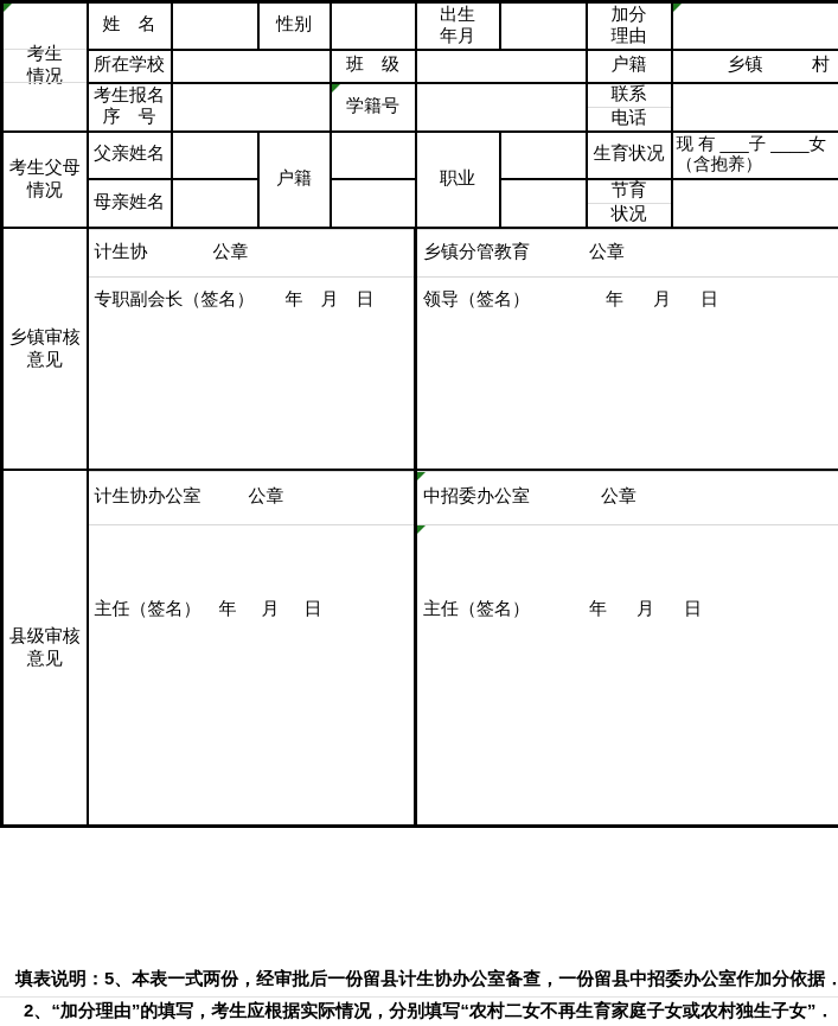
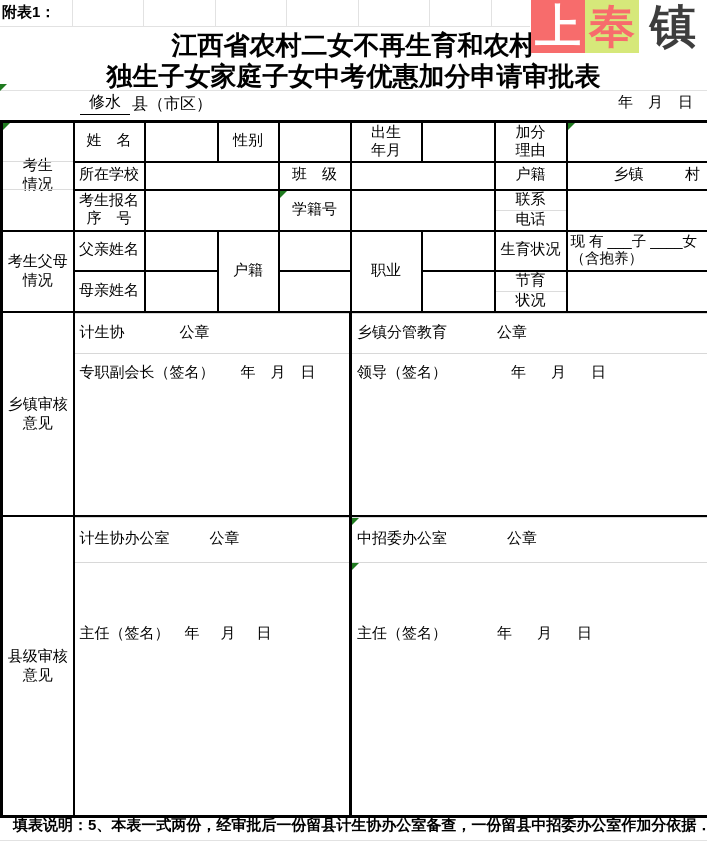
+ 附表1：
+ 上
+ 奉
+ 镇
+ 江西省农村二女不再生育和农村
+ 独生子女家庭子女中考优惠加分申请审批表
+ 修水
+ 县（市区）
+ 年 月 日
  考生 情况	姓 名		性别		出生年月		加分理由
  所在学校		班 级		户籍	乡镇 村
  考生报名序 号		学籍号		联系 电话
  考生父母 情况	父亲姓名		户籍		职业		生育状况	现 有 ___子 ____女（含抱养）
  母亲姓名				节育 状况
  乡镇审核 意见	计生协 公章 专职副会长（签名） 年 月 日	乡镇分管教育 公章 领导（签名） 年 月 日
  县级审核 意见	计生协办公室 公章 主任（签名） 年 月 日	中招委办公室 公章 主任（签名） 年 月 日
  填表说明：5、本表一式两份，经审批后一份留县计生协办公室备查，一份留县中招委办公室作加分依据．
- 2、“加分理由”的填写，考生应根据实际情况，分别填写“农村二女不再生育家庭子女或农村独生子女”．
